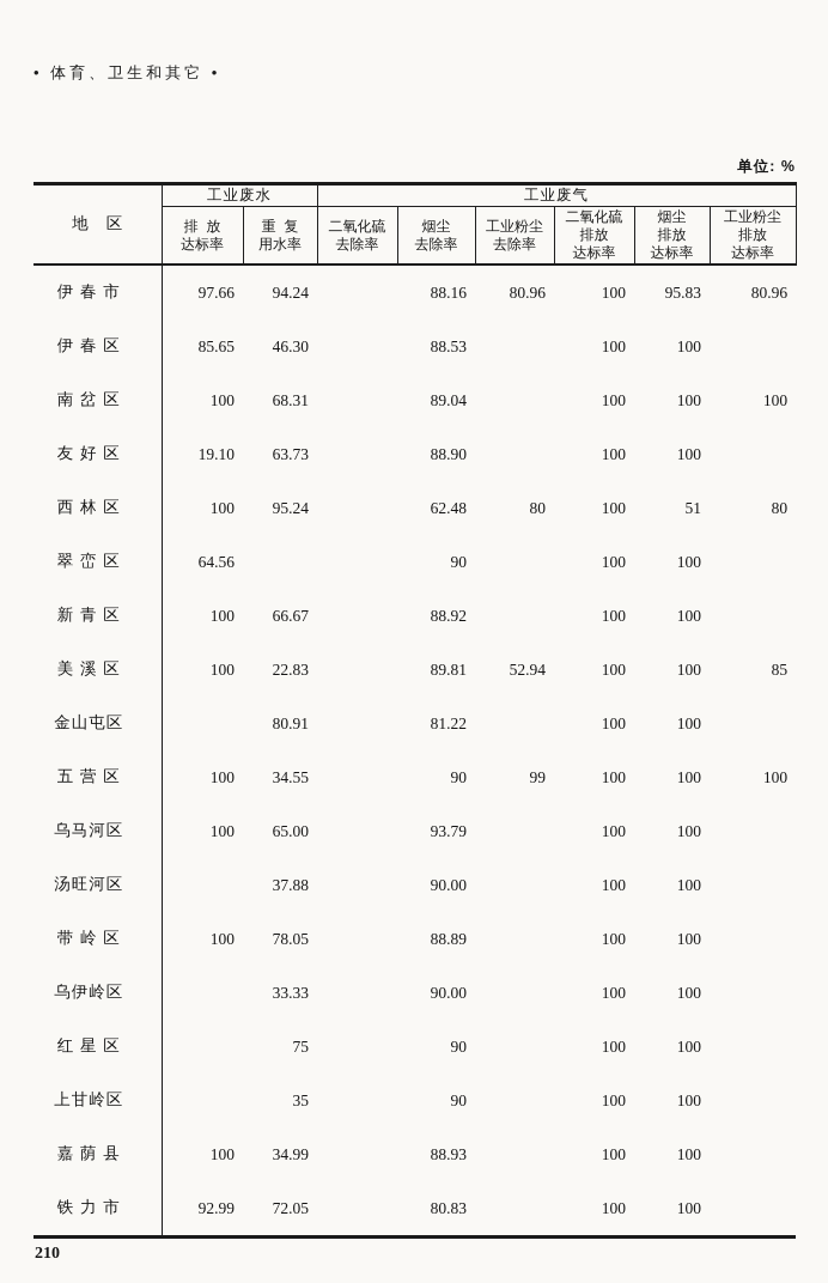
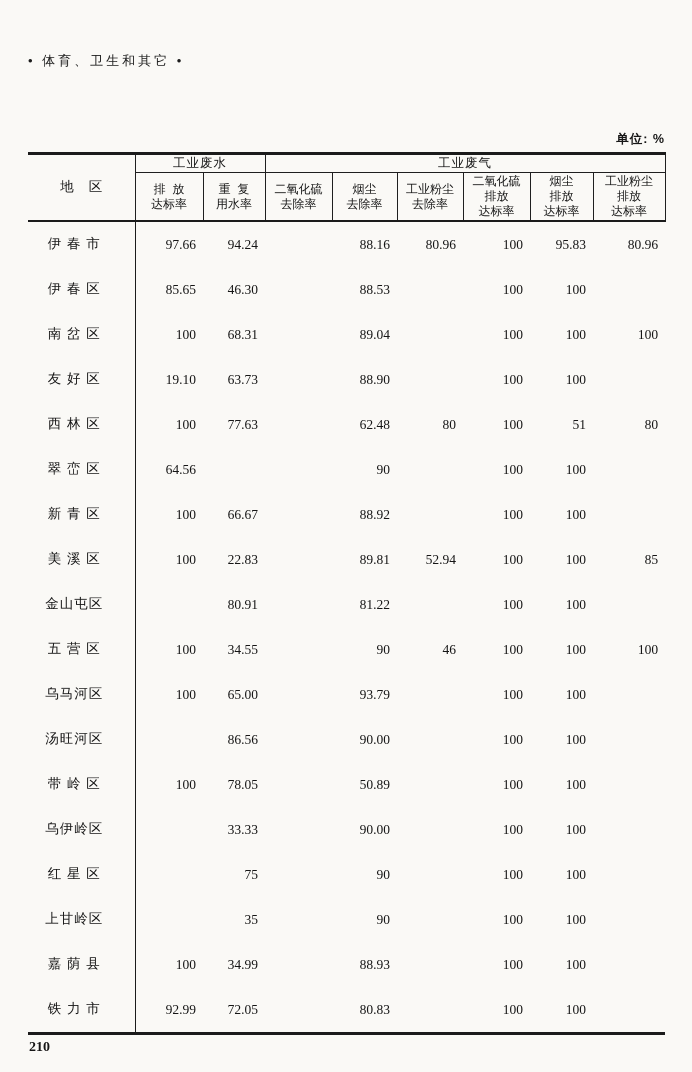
  • 体育、卫生和其它 •
  单位: %
  地 区	工业废水	工业废气
  排 放 达标率	重 复 用水率	二氧化硫 去除率	烟尘 去除率	工业粉尘 去除率	二氧化硫 排放 达标率	烟尘 排放 达标率	工业粉尘 排放 达标率
  伊 春 市	97.66	94.24		88.16	80.96	100	95.83	80.96
  伊 春 区	85.65	46.30		88.53		100	100
  南 岔 区	100	68.31		89.04		100	100	100
  友 好 区	19.10	63.73		88.90		100	100
- 西 林 区	100	95.24		62.48	80	100	51	80
+ 西 林 区	100	77.63		62.48	80	100	51	80
  翠 峦 区	64.56			90		100	100
  新 青 区	100	66.67		88.92		100	100
  美 溪 区	100	22.83		89.81	52.94	100	100	85
  金山屯区		80.91		81.22		100	100
- 五 营 区	100	34.55		90	99	100	100	100
+ 五 营 区	100	34.55		90	46	100	100	100
  乌马河区	100	65.00		93.79		100	100
- 汤旺河区		37.88		90.00		100	100
+ 汤旺河区		86.56		90.00		100	100
- 带 岭 区	100	78.05		88.89		100	100
+ 带 岭 区	100	78.05		50.89		100	100
  乌伊岭区		33.33		90.00		100	100
  红 星 区		75		90		100	100
  上甘岭区		35		90		100	100
  嘉 荫 县	100	34.99		88.93		100	100
  铁 力 市	92.99	72.05		80.83		100	100
  210
